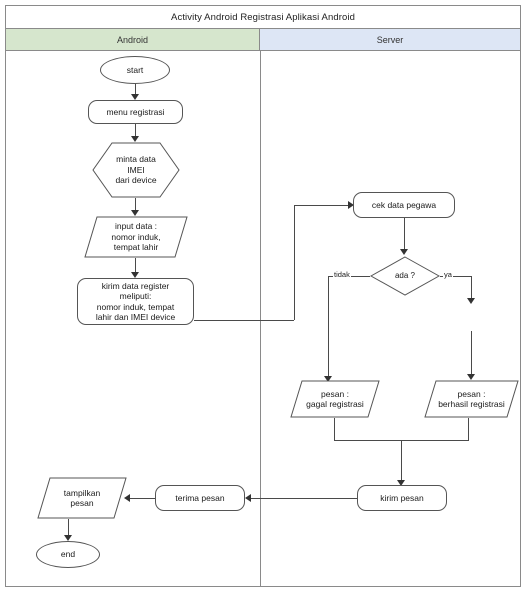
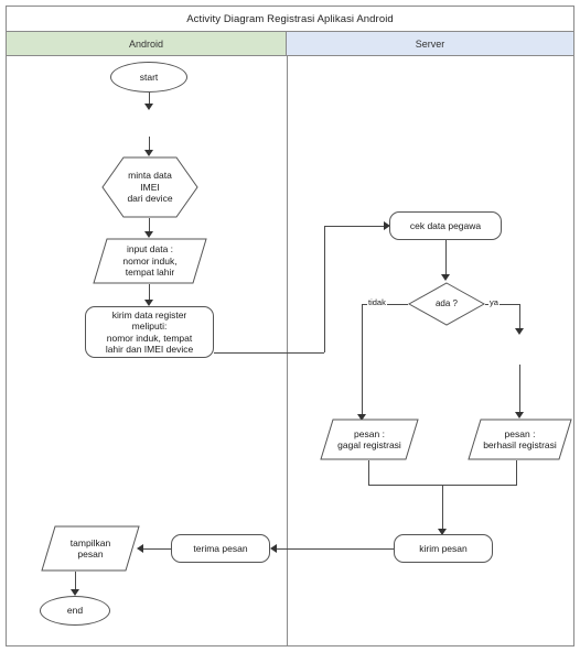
- Activity Android Registrasi Aplikasi Android
+ Activity Diagram Registrasi Aplikasi Android
  Android
  Server
  start
- menu registrasi
  minta data
  IMEI
  dari device
  input data :
  nomor induk,
  tempat lahir
  kirim data register
  meliputi:
  nomor induk, tempat
  lahir dan IMEI device
  cek data pegawa
  ada ?
  tidak
  ya
  pesan :
  gagal registrasi
  pesan :
  berhasil registrasi
  kirim pesan
  terima pesan
  tampilkan
  pesan
  end
